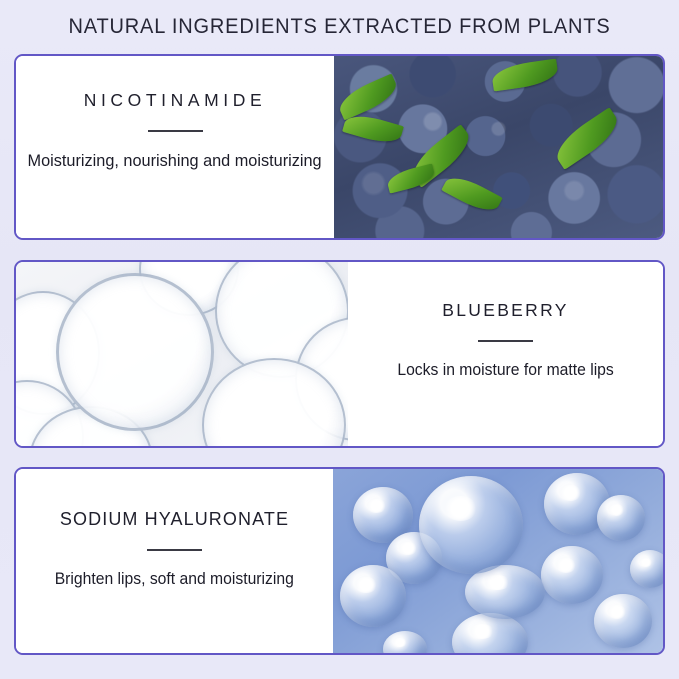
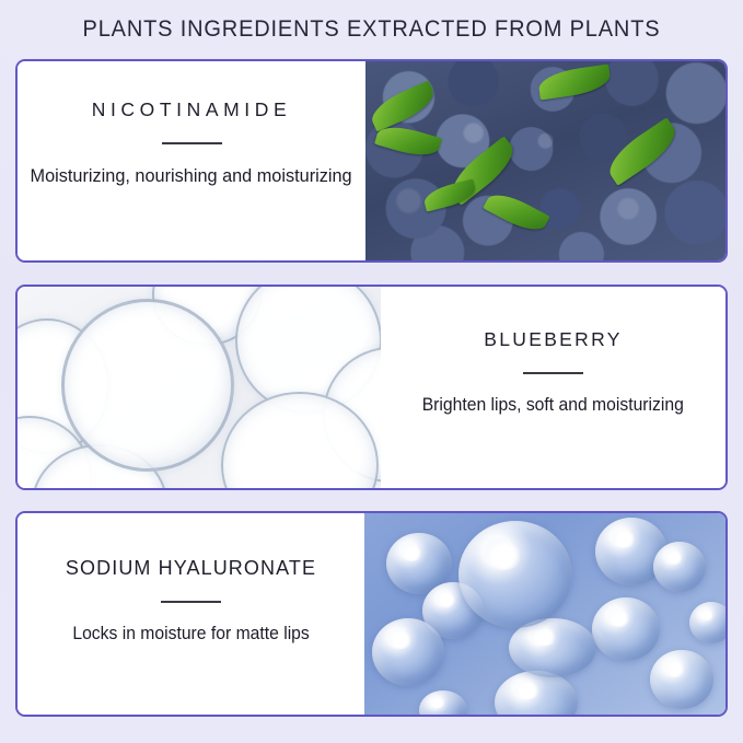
- NATURAL INGREDIENTS EXTRACTED FROM PLANTS
+ PLANTS INGREDIENTS EXTRACTED FROM PLANTS
  NICOTINAMIDE
  Moisturizing, nourishing and moisturizing
  BLUEBERRY
- Locks in moisture for matte lips
+ Brighten lips, soft and moisturizing
  SODIUM HYALURONATE
- Brighten lips, soft and moisturizing
+ Locks in moisture for matte lips
